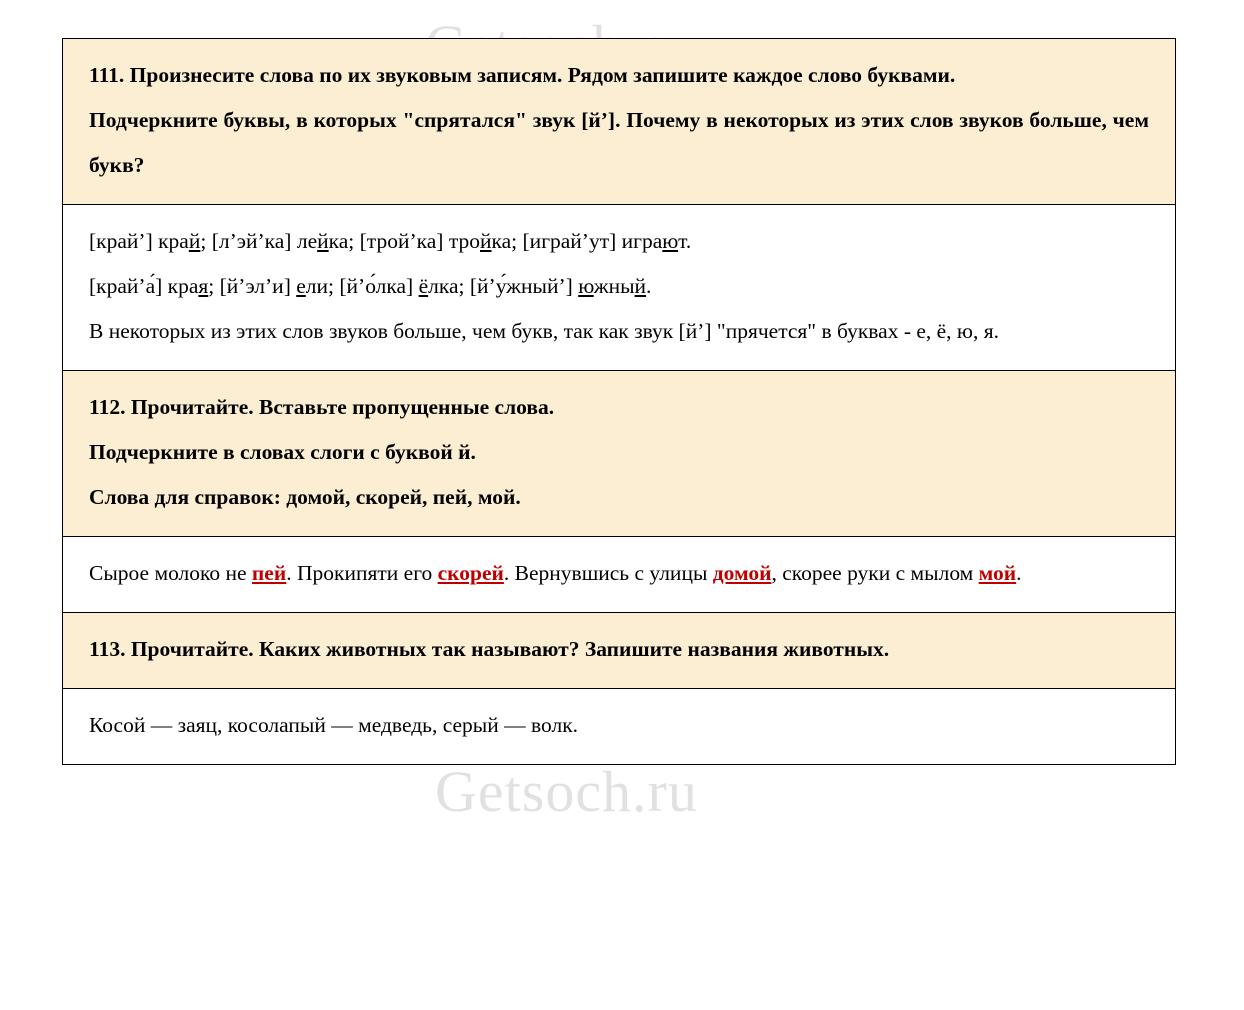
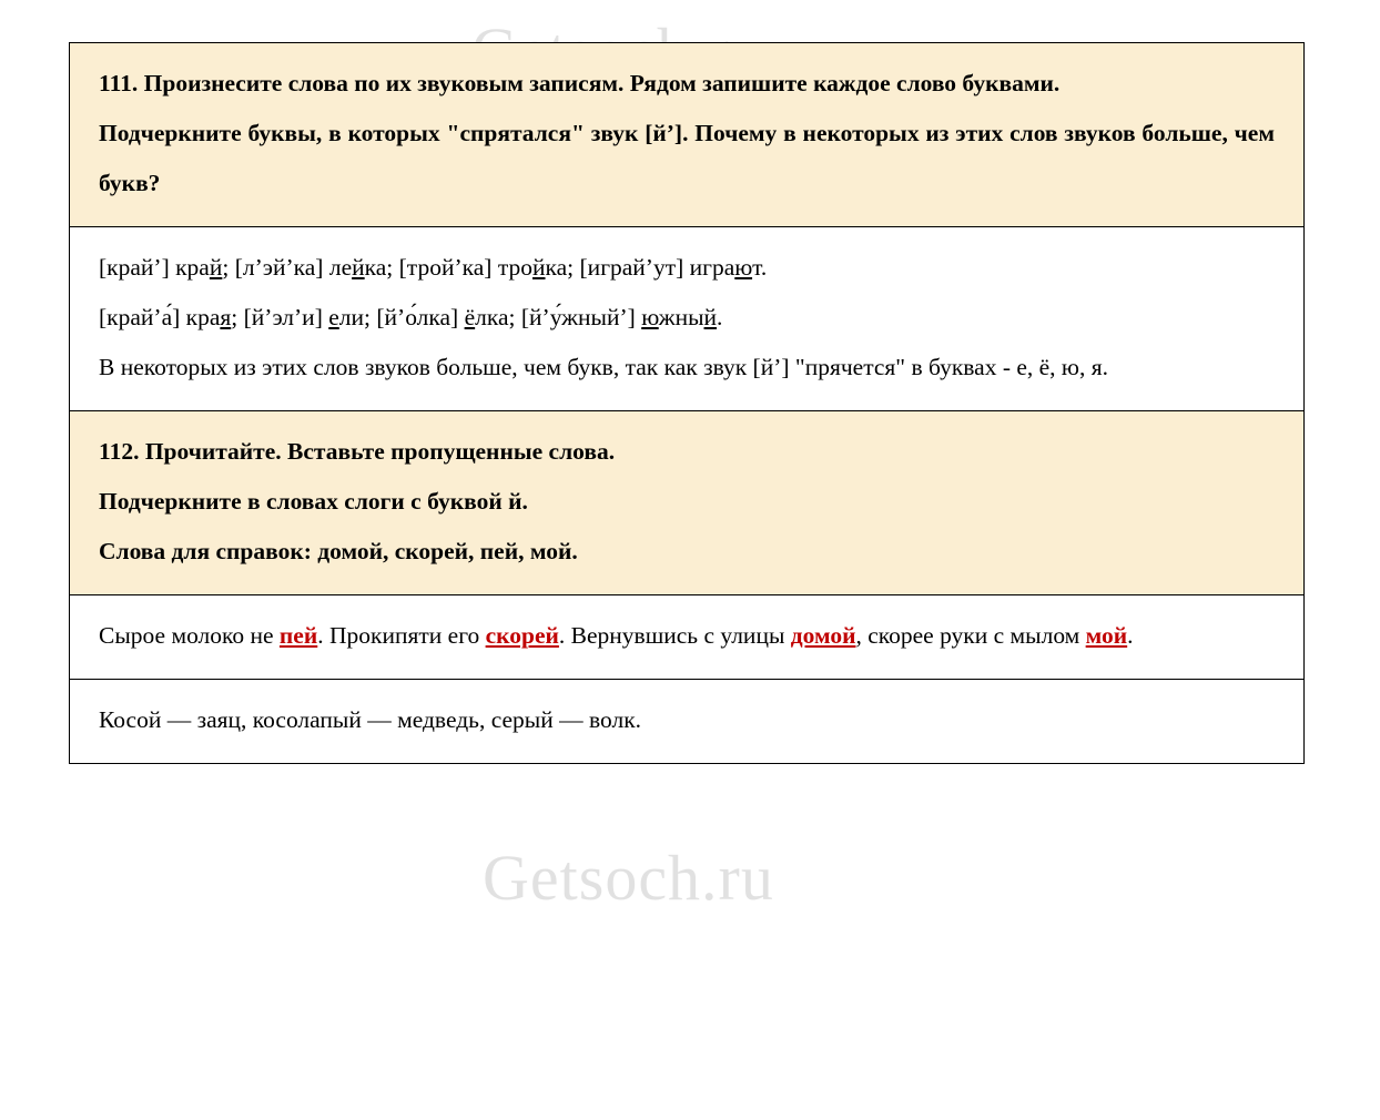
  Getsoch.ru
  111. Произнесите слова по их звуковым записям. Рядом запишите каждое слово буквами.
  Подчеркните буквы, в которых "спрятался" звук [й’]. Почему в некоторых из этих слов звуков больше, чем букв?
  [край’] край; [л’эй’ка] лейка; [трой’ка] тройка; [играй’ут] играют.
  [край’а́] края; [й’эл’и] ели; [й’о́лка] ёлка; [й’у́жный’] южный.
  В некоторых из этих слов звуков больше, чем букв, так как звук [й’] "прячется" в буквах - е, ё, ю, я.
  112. Прочитайте. Вставьте пропущенные слова.
  Подчеркните в словах слоги с буквой й.
  Слова для справок: домой, скорей, пей, мой.
  Сырое молоко не пей. Прокипяти его скорей. Вернувшись с улицы домой, скорее руки с мылом мой.
- 113. Прочитайте. Каких животных так называют? Запишите названия животных.
  Косой — заяц, косолапый — медведь, серый — волк.
